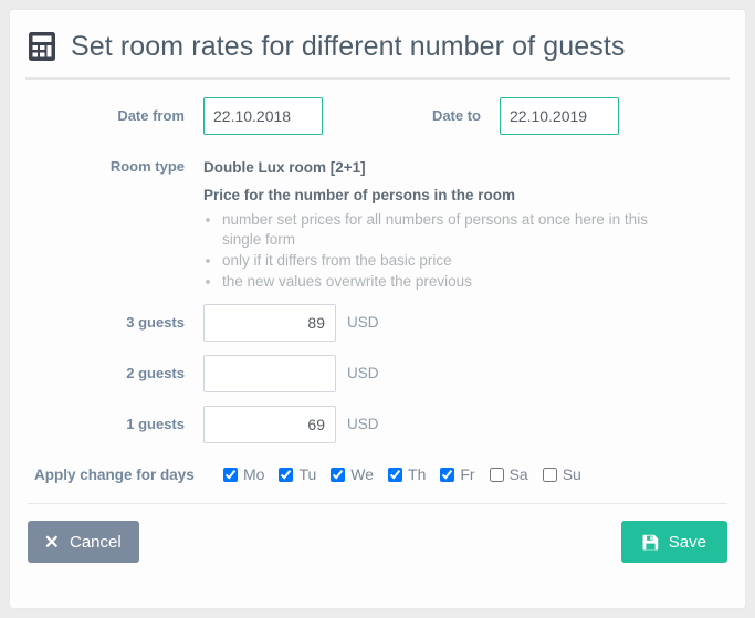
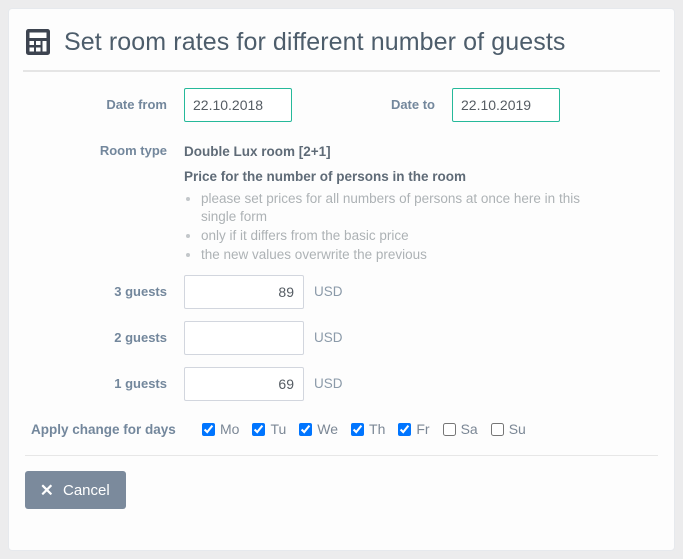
  Set room rates for different number of guests
  Date from
  22.10.2018
  Date to
  22.10.2019
  Room type
  Double Lux room [2+1]
  Price for the number of persons in the room
- number set prices for all numbers of persons at once here in this single form
+ please set prices for all numbers of persons at once here in this single form
  only if it differs from the basic price
  the new values overwrite the previous
  3 guests
  89
  USD
  2 guests
  USD
  1 guests
  69
  USD
  Apply change for days
  Mo
  Tu
  We
  Th
  Fr
  Sa
  Su
  Cancel
- Save
